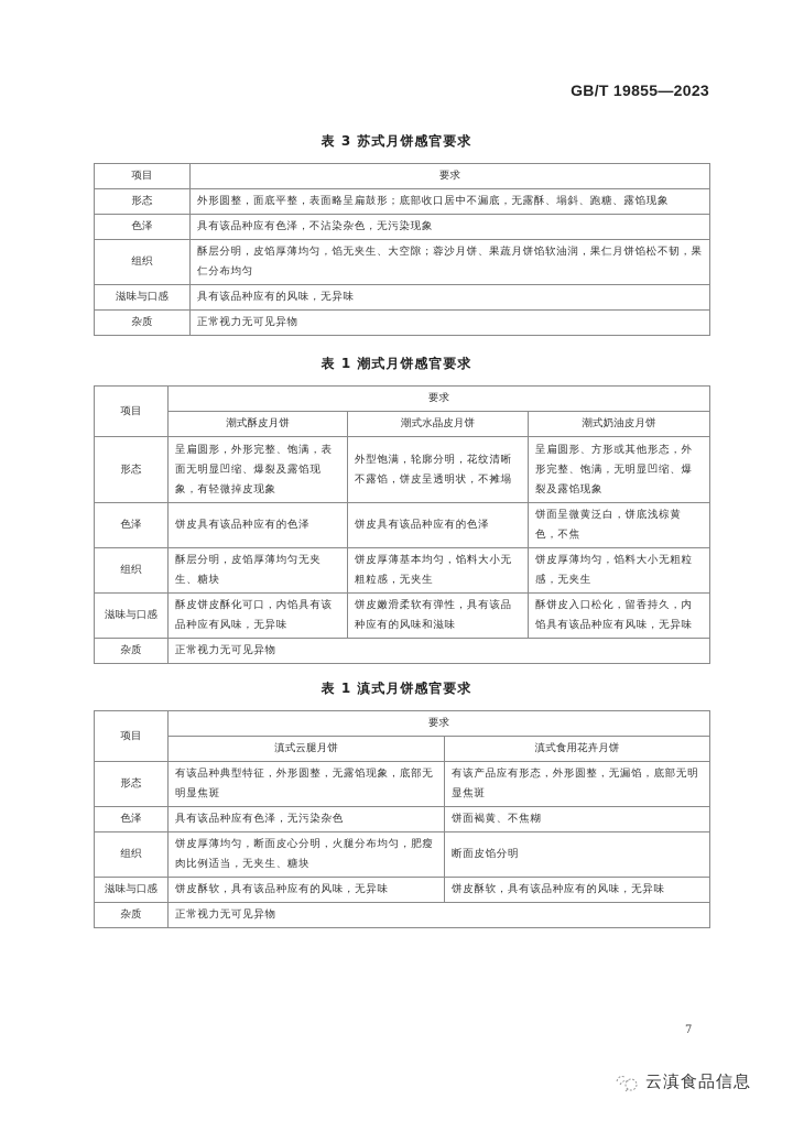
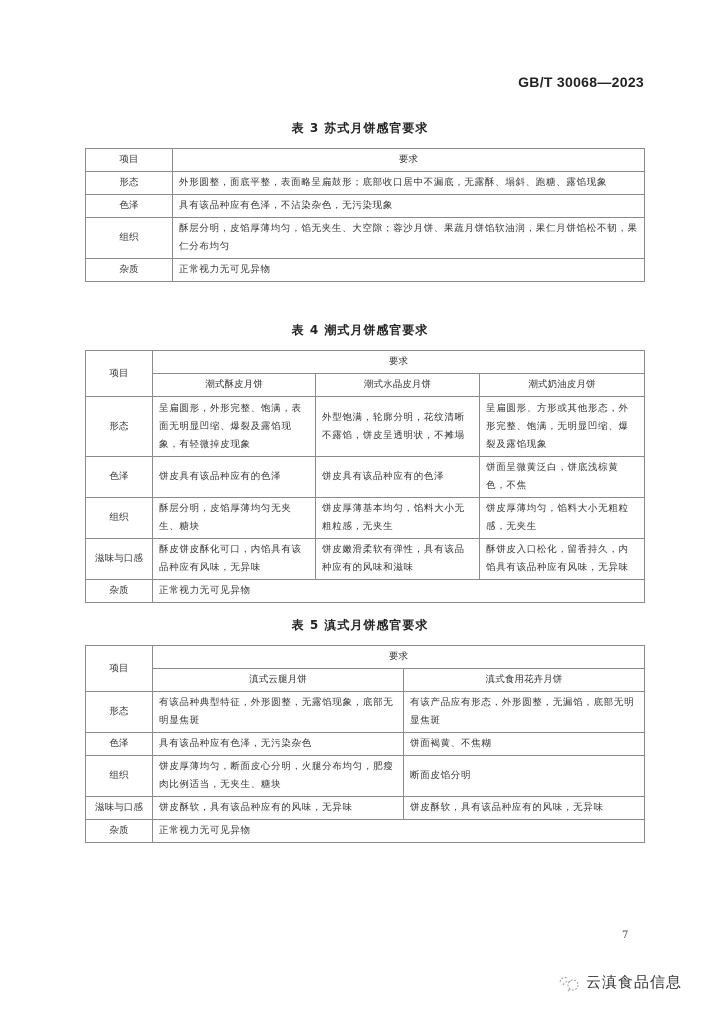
- GB/T 19855—2023
+ GB/T 30068—2023
  表 3 苏式月饼感官要求
  项目	要求
  形态	外形圆整，面底平整，表面略呈扁鼓形；底部收口居中不漏底，无露酥、塌斜、跑糖、露馅现象
  色泽	具有该品种应有色泽，不沾染杂色，无污染现象
  组织	酥层分明，皮馅厚薄均匀，馅无夹生、大空隙；蓉沙月饼、果蔬月饼馅软油润，果仁月饼馅松不韧，果仁分布均匀
- 滋味与口感	具有该品种应有的风味，无异味
  杂质	正常视力无可见异物
- 表 1 潮式月饼感官要求
+ 表 4 潮式月饼感官要求
  项目	要求
  潮式酥皮月饼	潮式水晶皮月饼	潮式奶油皮月饼
  形态	呈扁圆形，外形完整、饱满，表面无明显凹缩、爆裂及露馅现象，有轻微掉皮现象	外型饱满，轮廓分明，花纹清晰不露馅，饼皮呈透明状，不摊塌	呈扁圆形、方形或其他形态，外形完整、饱满，无明显凹缩、爆裂及露馅现象
  色泽	饼皮具有该品种应有的色泽	饼皮具有该品种应有的色泽	饼面呈微黄泛白，饼底浅棕黄色，不焦
  组织	酥层分明，皮馅厚薄均匀无夹生、糖块	饼皮厚薄基本均匀，馅料大小无粗粒感，无夹生	饼皮厚薄均匀，馅料大小无粗粒感，无夹生
  滋味与口感	酥皮饼皮酥化可口，内馅具有该品种应有风味，无异味	饼皮嫩滑柔软有弹性，具有该品种应有的风味和滋味	酥饼皮入口松化，留香持久，内馅具有该品种应有风味，无异味
  杂质	正常视力无可见异物
- 表 1 滇式月饼感官要求
+ 表 5 滇式月饼感官要求
  项目	要求
  滇式云腿月饼	滇式食用花卉月饼
  形态	有该品种典型特征，外形圆整，无露馅现象，底部无明显焦斑	有该产品应有形态，外形圆整，无漏馅，底部无明显焦斑
  色泽	具有该品种应有色泽，无污染杂色	饼面褐黄、不焦糊
  组织	饼皮厚薄均匀，断面皮心分明，火腿分布均匀，肥瘦肉比例适当，无夹生、糖块	断面皮馅分明
  滋味与口感	饼皮酥软，具有该品种应有的风味，无异味	饼皮酥软，具有该品种应有的风味，无异味
  杂质	正常视力无可见异物
  7
  云滇食品信息
